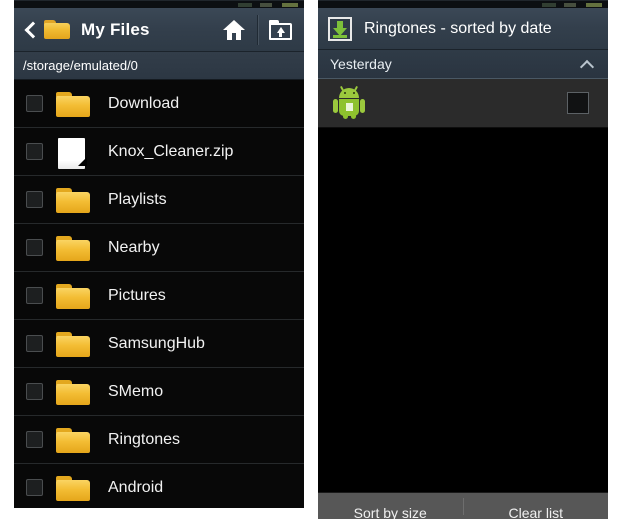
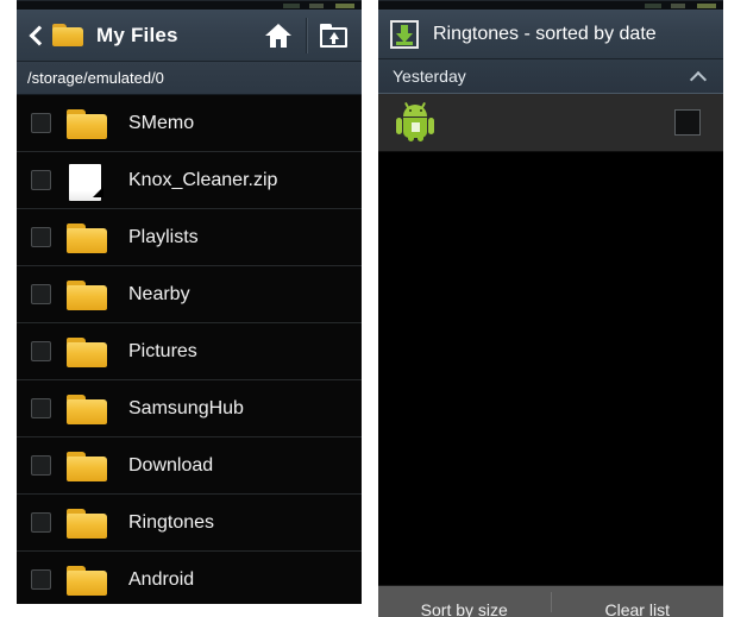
  My Files
  /storage/emulated/0
- Download
+ SMemo
  Knox_Cleaner.zip
  Playlists
  Nearby
  Pictures
  SamsungHub
- SMemo
+ Download
  Ringtones
  Android
  Ringtones - sorted by date
  Yesterday
  Sort by size
  Clear list
